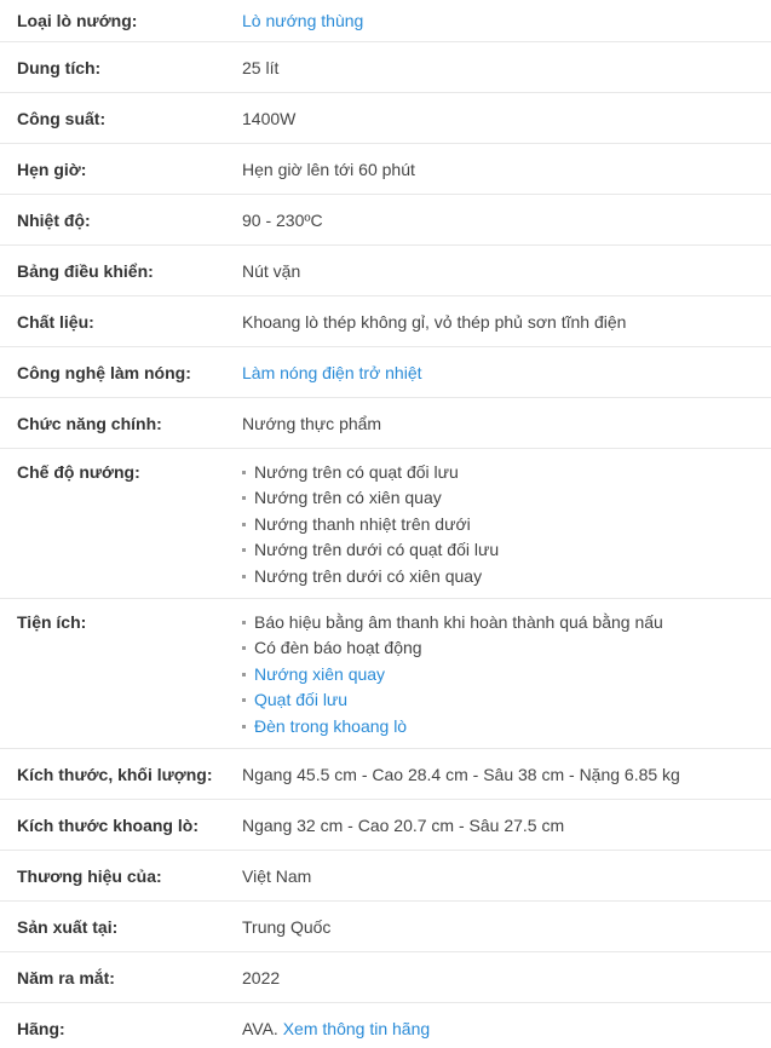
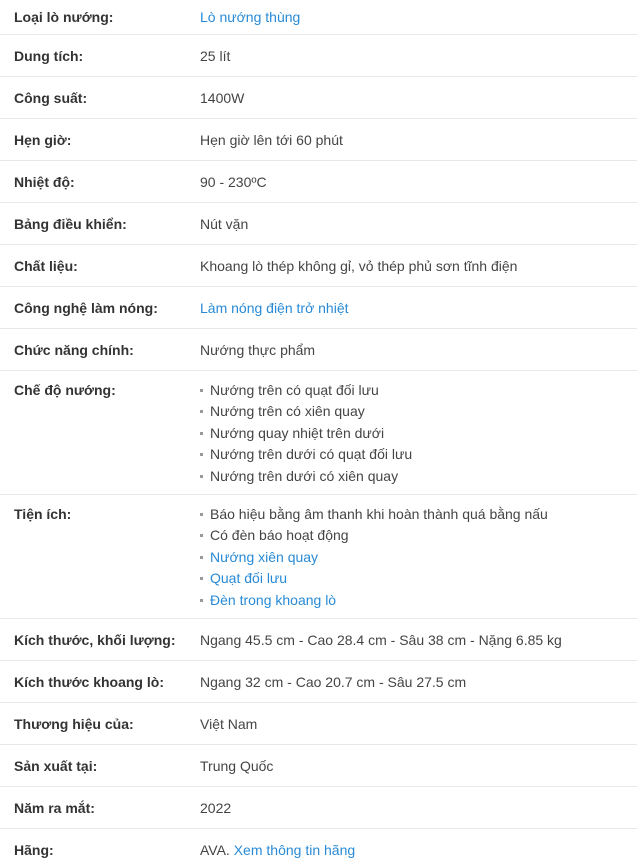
  Loại lò nướng:
  Lò nướng thùng
  Dung tích:
  25 lít
  Công suất:
  1400W
  Hẹn giờ:
  Hẹn giờ lên tới 60 phút
  Nhiệt độ:
  90 - 230ºC
  Bảng điều khiển:
  Nút vặn
  Chất liệu:
  Khoang lò thép không gỉ, vỏ thép phủ sơn tĩnh điện
  Công nghệ làm nóng:
  Làm nóng điện trở nhiệt
  Chức năng chính:
  Nướng thực phẩm
  Chế độ nướng:
  Nướng trên có quạt đối lưu
  Nướng trên có xiên quay
- Nướng thanh nhiệt trên dưới
+ Nướng quay nhiệt trên dưới
  Nướng trên dưới có quạt đối lưu
  Nướng trên dưới có xiên quay
  Tiện ích:
  Báo hiệu bằng âm thanh khi hoàn thành quá bằng nấu
  Có đèn báo hoạt động
  Nướng xiên quay
  Quạt đối lưu
  Đèn trong khoang lò
  Kích thước, khối lượng:
  Ngang 45.5 cm - Cao 28.4 cm - Sâu 38 cm - Nặng 6.85 kg
  Kích thước khoang lò:
  Ngang 32 cm - Cao 20.7 cm - Sâu 27.5 cm
  Thương hiệu của:
  Việt Nam
  Sản xuất tại:
  Trung Quốc
  Năm ra mắt:
  2022
  Hãng:
  AVA. Xem thông tin hãng
